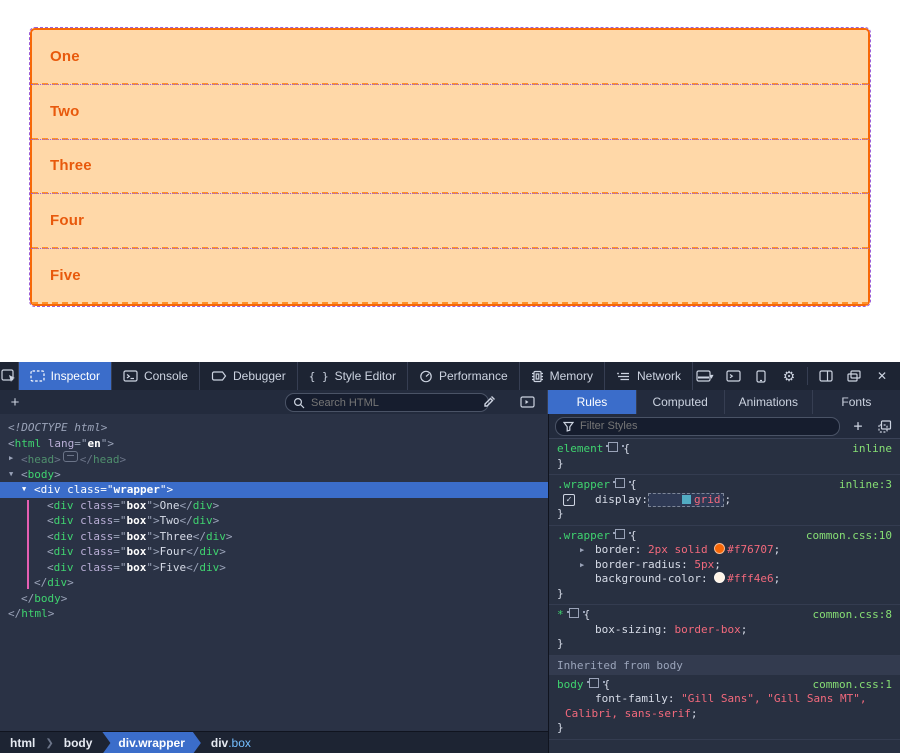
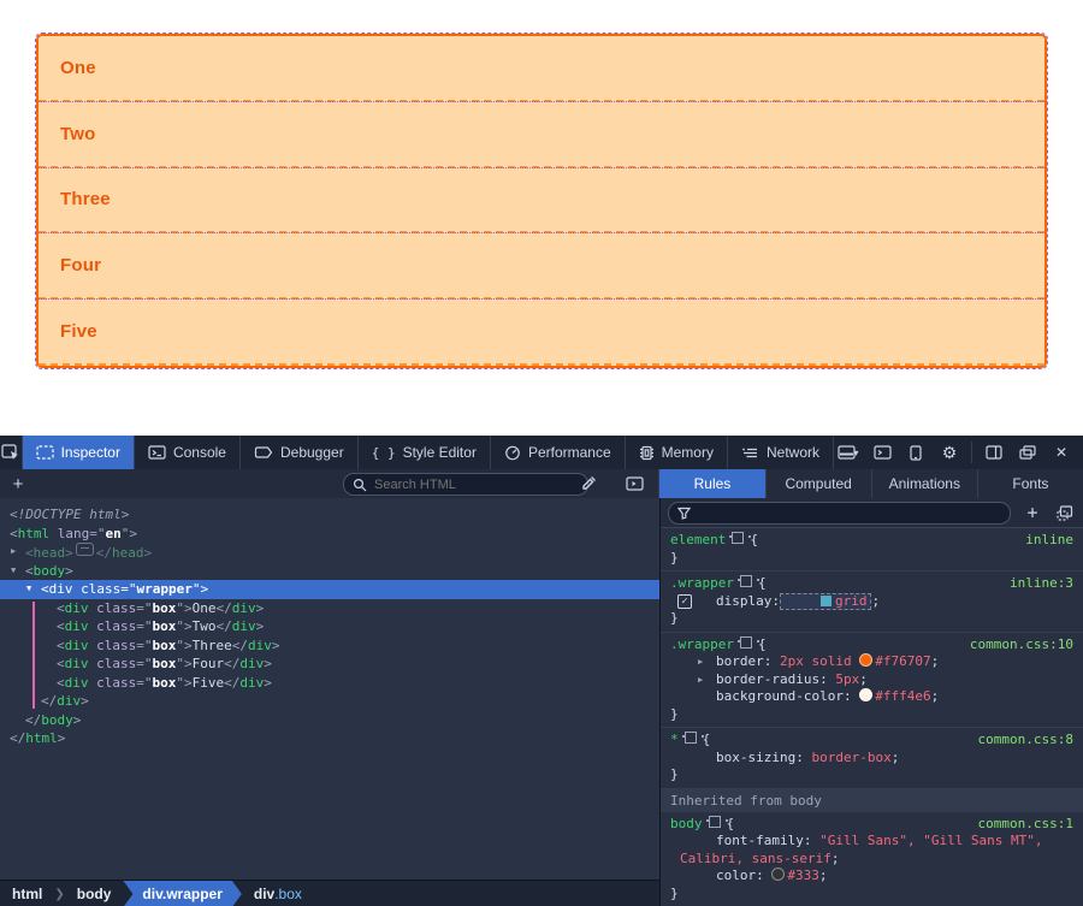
  One
  Two
  Three
  Four
  Five
  Inspector
  Console
  Debugger
  { }
  Style Editor
  Performance
  Memory
  Network
  ▾
  ⚙
  ✕
  +
  Search HTML
  Rules
  Computed
  Animations
  Fonts
  <!DOCTYPE html>
  <html lang="en">
  ▶
  <head> </head>
  ▼
  <body>
  ▼
  <div class="wrapper">
  <div class="box">One</div>
  <div class="box">Two</div>
  <div class="box">Three</div>
  <div class="box">Four</div>
  <div class="box">Five</div>
  </div>
  </body>
  </html>
- Filter Styles
  +
  element
  {
  inline
  }
  .wrapper
  {
  inline:3
  ✓
  display: grid ;
  }
  .wrapper
  {
  common.css:10
  ▶
  border: 2px solid #f76707;
  ▶
  border-radius: 5px;
  background-color: #fff4e6;
  }
  *
  {
  common.css:8
  box-sizing: border-box;
  }
  Inherited from body
  body
  {
  common.css:1
  font-family: "Gill Sans", "Gill Sans MT", Calibri, sans-serif;
+ color: #333;
  }
  html
  ❯
  body
  div.wrapper
  div
  .box
